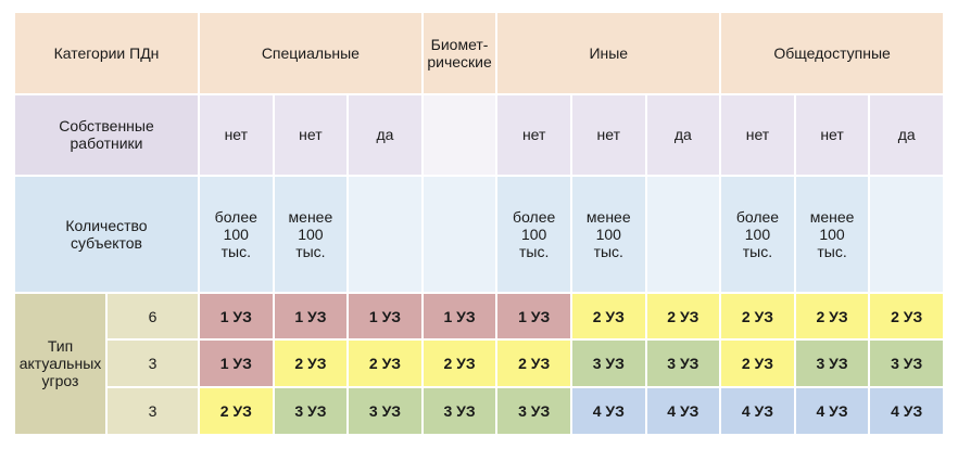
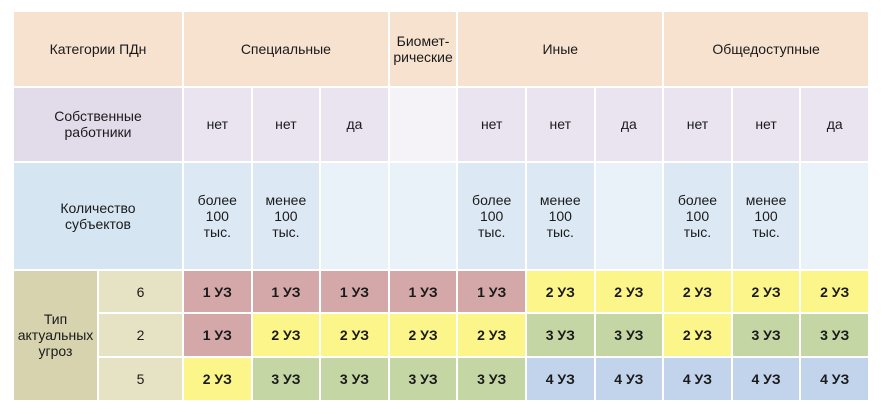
  Категории ПДн	Специальные	Биомет- рические	Иные	Общедоступные
  Собственные работники	нет	нет	да		нет	нет	да	нет	нет	да
  Количество субъектов	более 100 тыс.	менее 100 тыс.			более 100 тыс.	менее 100 тыс.		более 100 тыс.	менее 100 тыс.
  Тип актуальных угроз	6	1 УЗ	1 УЗ	1 УЗ	1 УЗ	1 УЗ	2 УЗ	2 УЗ	2 УЗ	2 УЗ	2 УЗ
- 3	1 УЗ	2 УЗ	2 УЗ	2 УЗ	2 УЗ	3 УЗ	3 УЗ	2 УЗ	3 УЗ	3 УЗ
+ 2	1 УЗ	2 УЗ	2 УЗ	2 УЗ	2 УЗ	3 УЗ	3 УЗ	2 УЗ	3 УЗ	3 УЗ
- 3	2 УЗ	3 УЗ	3 УЗ	3 УЗ	3 УЗ	4 УЗ	4 УЗ	4 УЗ	4 УЗ	4 УЗ
+ 5	2 УЗ	3 УЗ	3 УЗ	3 УЗ	3 УЗ	4 УЗ	4 УЗ	4 УЗ	4 УЗ	4 УЗ
